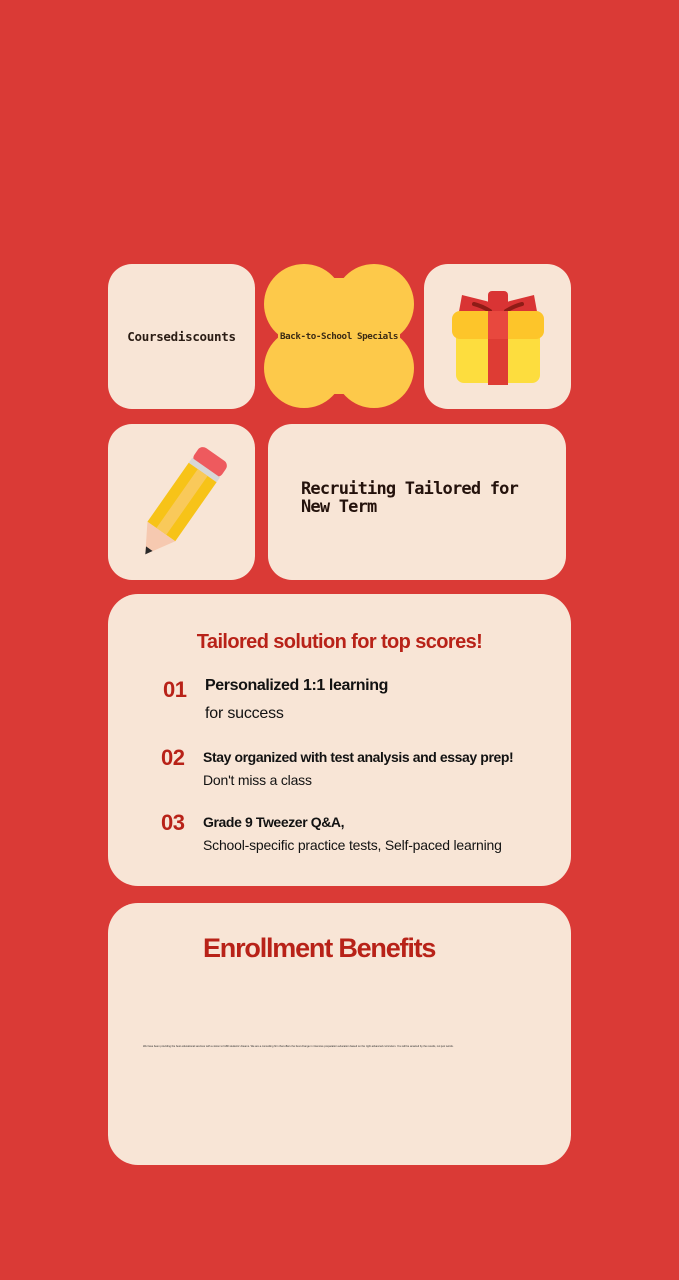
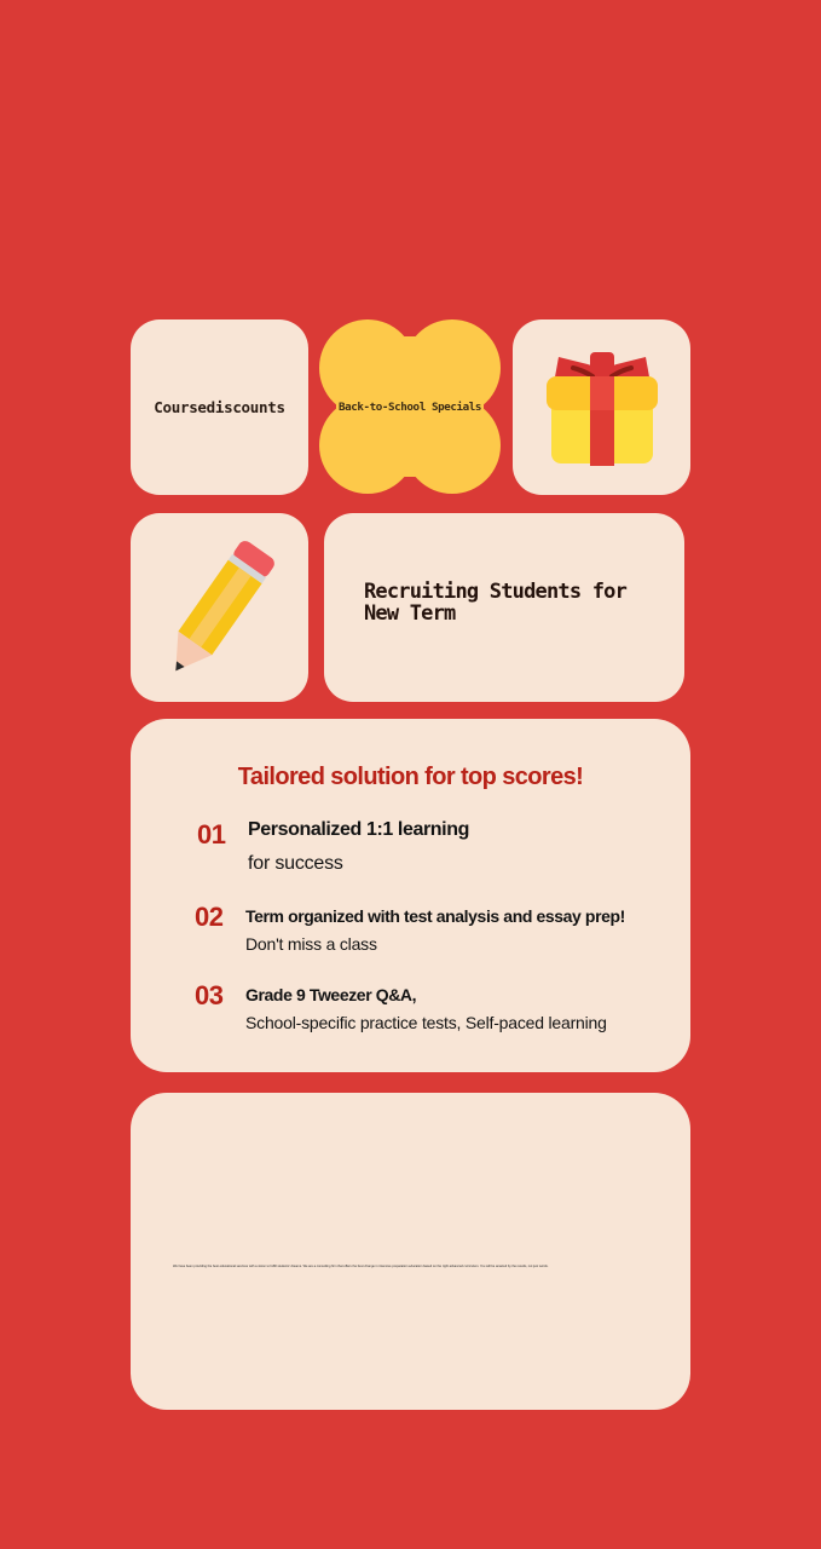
  Coursediscounts
  Back-to-School Specials
- Recruiting Tailored for New Term
+ Recruiting Students for New Term
  Tailored solution for top scores!
  01
  Personalized 1:1 learning
  for success
  02
- Stay organized with test analysis and essay prep!
+ Term organized with test analysis and essay prep!
  Don't miss a class
  03
  Grade 9 Tweezer Q&A,
  School-specific practice tests, Self-paced learning
- Enrollment Benefits
